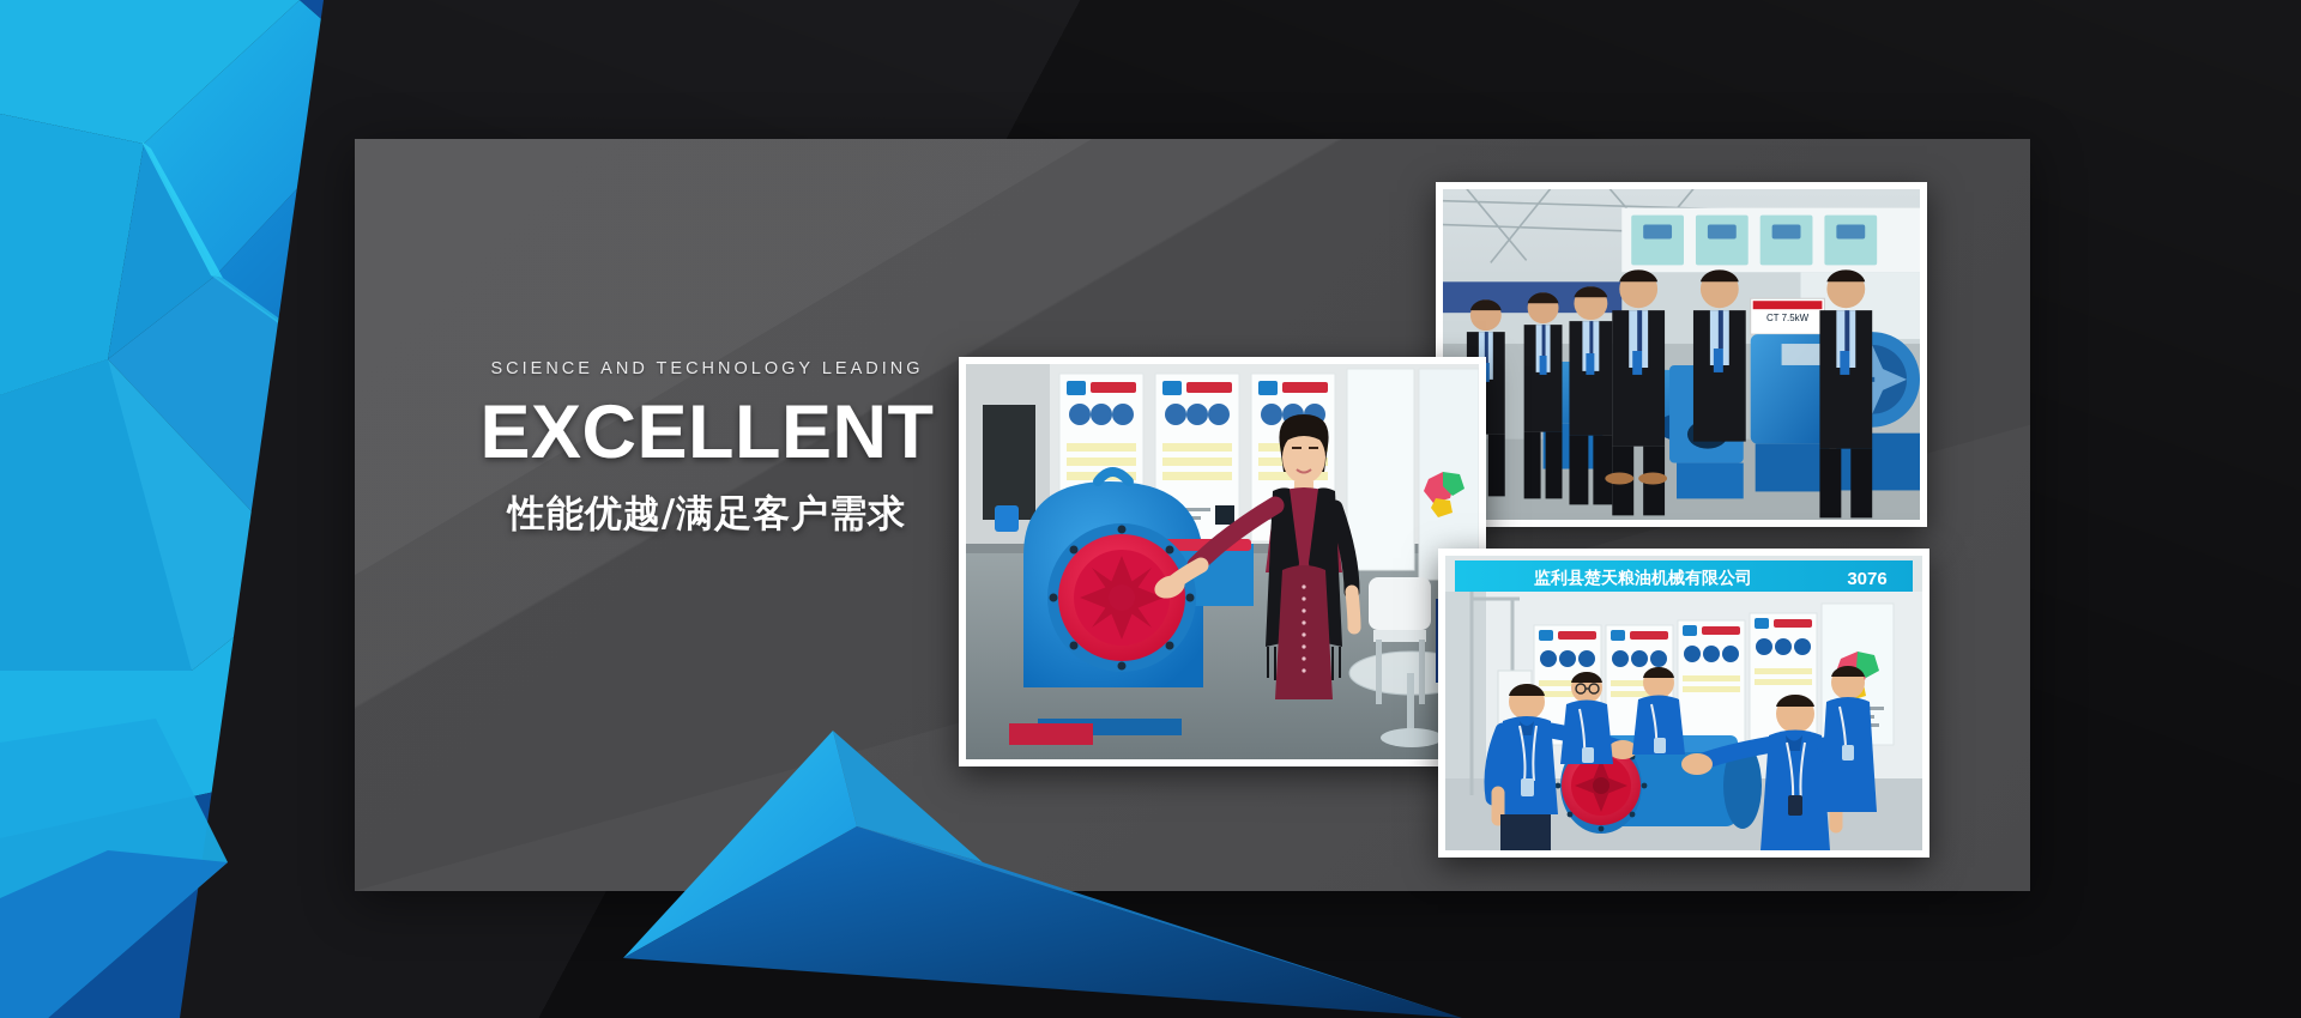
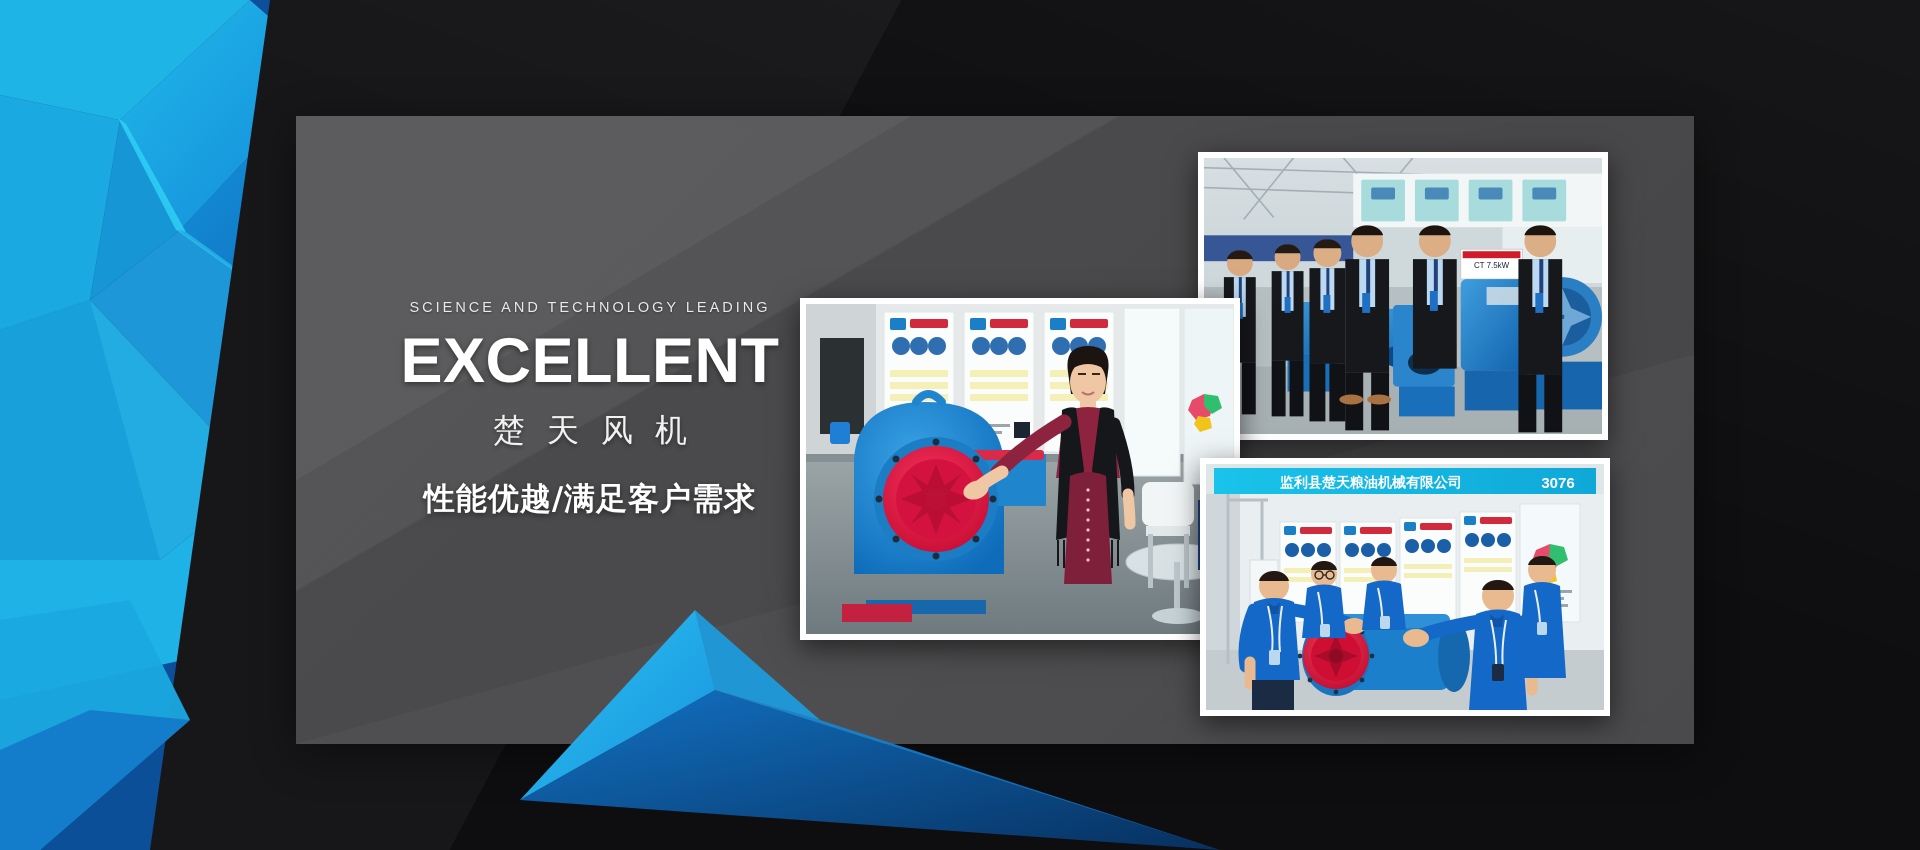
  SCIENCE AND TECHNOLOGY LEADING
  EXCELLENT
+ 楚天风机
  性能优越/满足客户需求
  CT 7.5kW
  监利县楚天粮油机械有限公司
  3076
